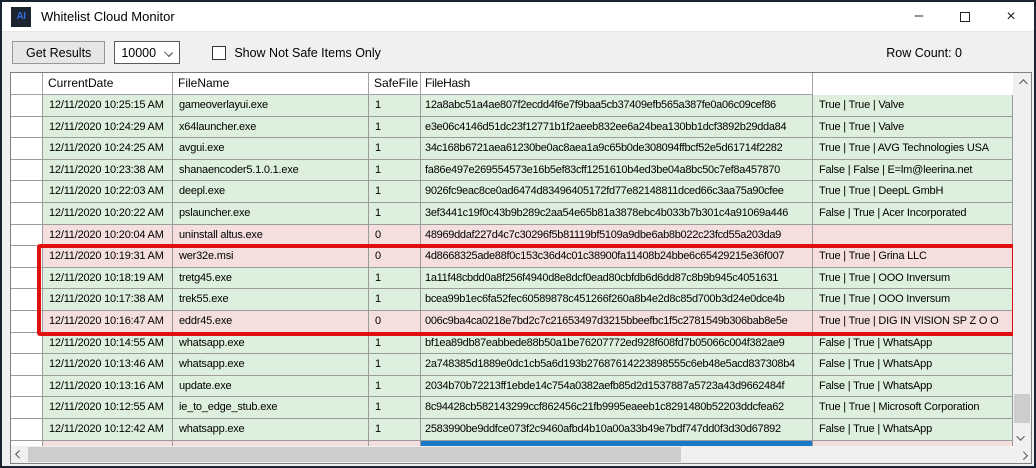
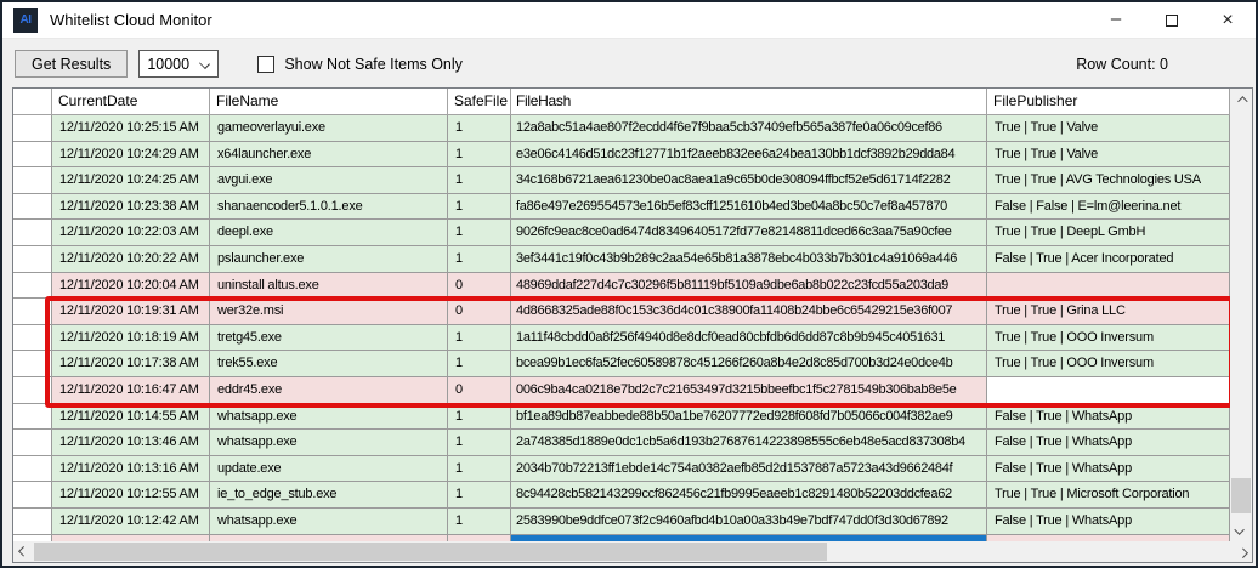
  AI
  Whitelist Cloud Monitor
  –
  ×
  Get Results
  10000
  Show Not Safe Items Only
  Row Count: 0
  CurrentDate
  FileName
  SafeFile
  FileHash
+ FilePublisher
  12/11/2020 10:25:15 AM
  gameoverlayui.exe
  1
  12a8abc51a4ae807f2ecdd4f6e7f9baa5cb37409efb565a387fe0a06c09cef86
  True | True | Valve
  12/11/2020 10:24:29 AM
  x64launcher.exe
  1
  e3e06c4146d51dc23f12771b1f2aeeb832ee6a24bea130bb1dcf3892b29dda84
  True | True | Valve
  12/11/2020 10:24:25 AM
  avgui.exe
  1
  34c168b6721aea61230be0ac8aea1a9c65b0de308094ffbcf52e5d61714f2282
  True | True | AVG Technologies USA
  12/11/2020 10:23:38 AM
  shanaencoder5.1.0.1.exe
  1
  fa86e497e269554573e16b5ef83cff1251610b4ed3be04a8bc50c7ef8a457870
  False | False | E=lm@leerina.net
  12/11/2020 10:22:03 AM
  deepl.exe
  1
  9026fc9eac8ce0ad6474d83496405172fd77e82148811dced66c3aa75a90cfee
  True | True | DeepL GmbH
  12/11/2020 10:20:22 AM
  pslauncher.exe
  1
  3ef3441c19f0c43b9b289c2aa54e65b81a3878ebc4b033b7b301c4a91069a446
  False | True | Acer Incorporated
  12/11/2020 10:20:04 AM
  uninstall altus.exe
  0
  48969ddaf227d4c7c30296f5b81119bf5109a9dbe6ab8b022c23fcd55a203da9
  12/11/2020 10:19:31 AM
  wer32e.msi
  0
  4d8668325ade88f0c153c36d4c01c38900fa11408b24bbe6c65429215e36f007
  True | True | Grina LLC
  12/11/2020 10:18:19 AM
  tretg45.exe
  1
  1a11f48cbdd0a8f256f4940d8e8dcf0ead80cbfdb6d6dd87c8b9b945c4051631
  True | True | OOO Inversum
  12/11/2020 10:17:38 AM
  trek55.exe
  1
  bcea99b1ec6fa52fec60589878c451266f260a8b4e2d8c85d700b3d24e0dce4b
  True | True | OOO Inversum
  12/11/2020 10:16:47 AM
  eddr45.exe
  0
  006c9ba4ca0218e7bd2c7c21653497d3215bbeefbc1f5c2781549b306bab8e5e
- True | True | DIG IN VISION SP Z O O
  12/11/2020 10:14:55 AM
  whatsapp.exe
  1
  bf1ea89db87eabbede88b50a1be76207772ed928f608fd7b05066c004f382ae9
  False | True | WhatsApp
  12/11/2020 10:13:46 AM
  whatsapp.exe
  1
  2a748385d1889e0dc1cb5a6d193b27687614223898555c6eb48e5acd837308b4
  False | True | WhatsApp
  12/11/2020 10:13:16 AM
  update.exe
  1
  2034b70b72213ff1ebde14c754a0382aefb85d2d1537887a5723a43d9662484f
  False | True | WhatsApp
  12/11/2020 10:12:55 AM
  ie_to_edge_stub.exe
  1
  8c94428cb582143299ccf862456c21fb9995eaeeb1c8291480b52203ddcfea62
  True | True | Microsoft Corporation
  12/11/2020 10:12:42 AM
  whatsapp.exe
  1
  2583990be9ddfce073f2c9460afbd4b10a00a33b49e7bdf747dd0f3d30d67892
  False | True | WhatsApp
